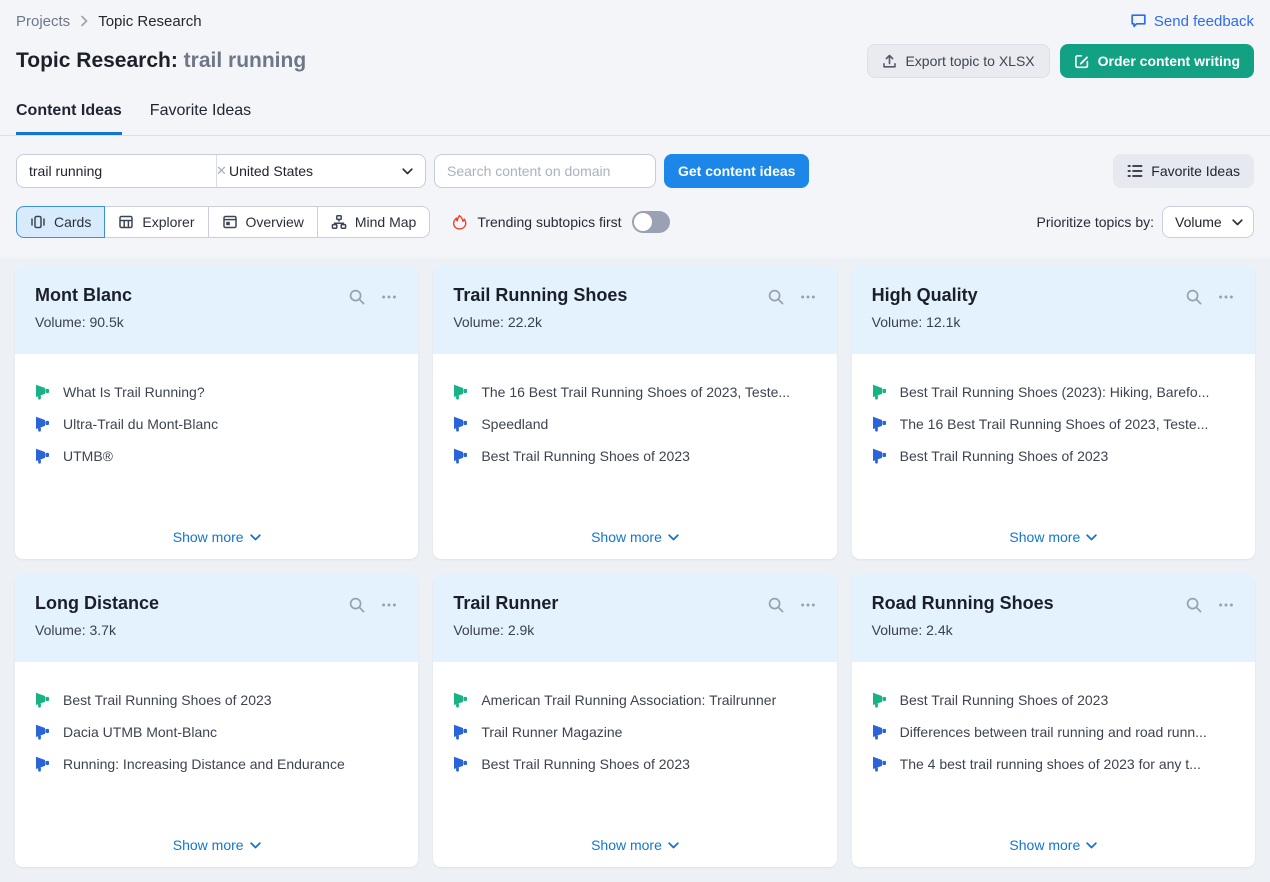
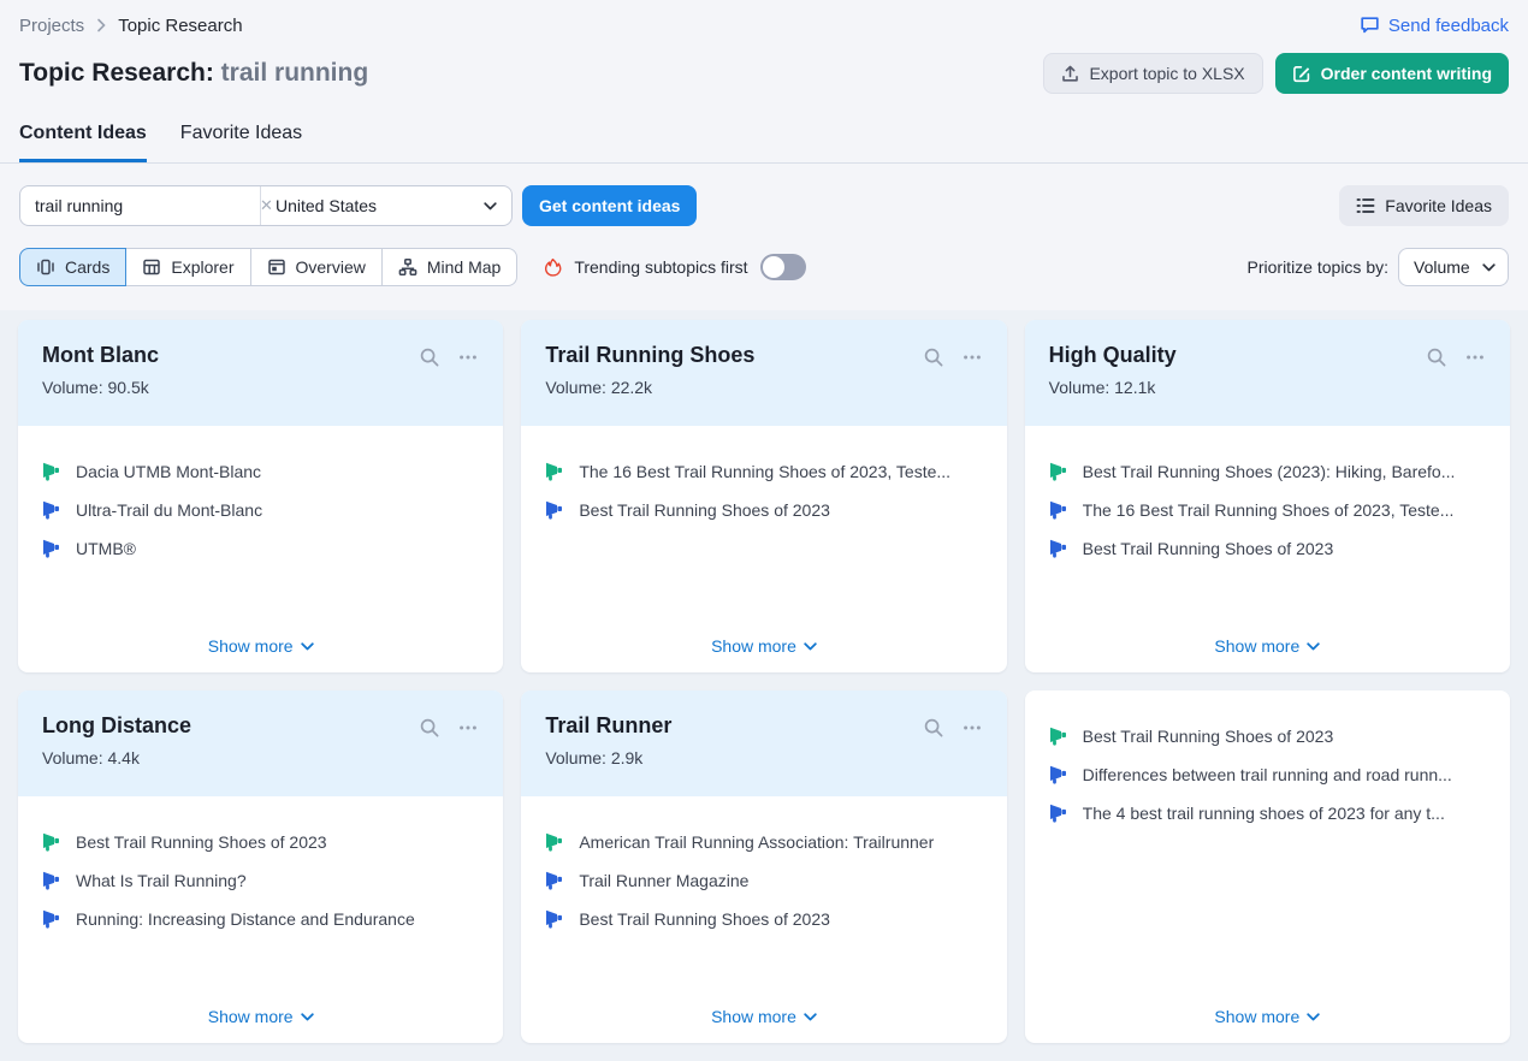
  Projects
  Topic Research
  Send feedback
  Topic Research: trail running
  Export topic to XLSX
  Order content writing
  Content Ideas
  Favorite Ideas
  trail running
  ✕
  United States
- Search content on domain
  Get content ideas
  Favorite Ideas
  Cards
  Explorer
  Overview
  Mind Map
  Trending subtopics first
  Prioritize topics by:
  Volume
  Mont Blanc
  Volume: 90.5k
- What Is Trail Running?
+ Dacia UTMB Mont-Blanc
  Ultra-Trail du Mont-Blanc
  UTMB®
  Show more
  Trail Running Shoes
  Volume: 22.2k
  The 16 Best Trail Running Shoes of 2023, Teste...
- Speedland
  Best Trail Running Shoes of 2023
  Show more
  High Quality
  Volume: 12.1k
  Best Trail Running Shoes (2023): Hiking, Barefo...
  The 16 Best Trail Running Shoes of 2023, Teste...
  Best Trail Running Shoes of 2023
  Show more
  Long Distance
- Volume: 3.7k
+ Volume: 4.4k
  Best Trail Running Shoes of 2023
- Dacia UTMB Mont-Blanc
+ What Is Trail Running?
  Running: Increasing Distance and Endurance
  Show more
  Trail Runner
  Volume: 2.9k
  American Trail Running Association: Trailrunner
  Trail Runner Magazine
  Best Trail Running Shoes of 2023
  Show more
- Road Running Shoes
- Volume: 2.4k
  Best Trail Running Shoes of 2023
  Differences between trail running and road runn...
  The 4 best trail running shoes of 2023 for any t...
  Show more
